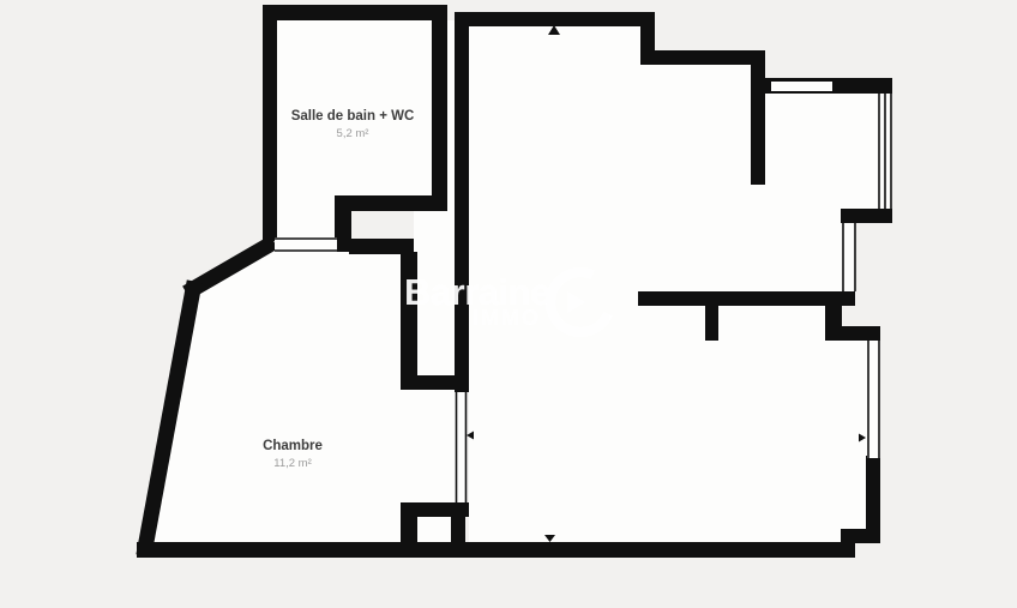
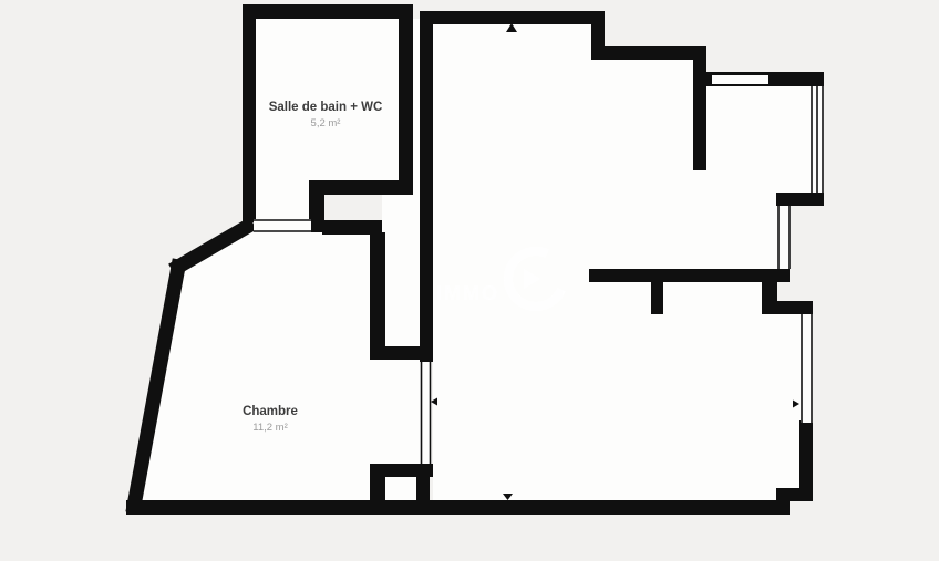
  Salle de bain + WC
  5,2 m²
  Chambre
  11,2 m²
- Barraine
